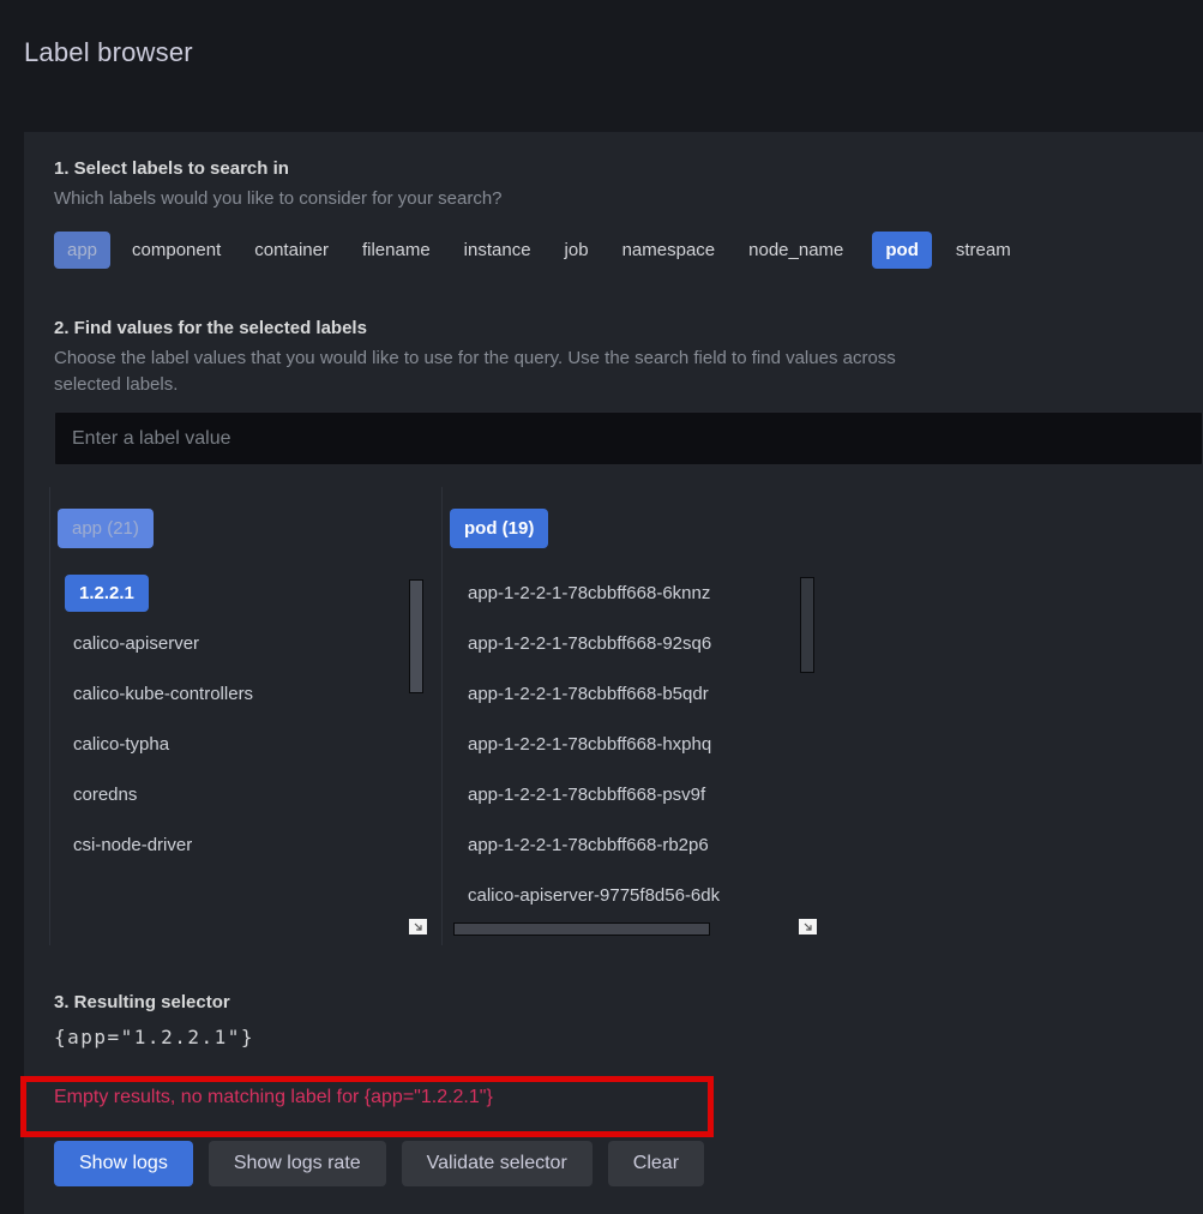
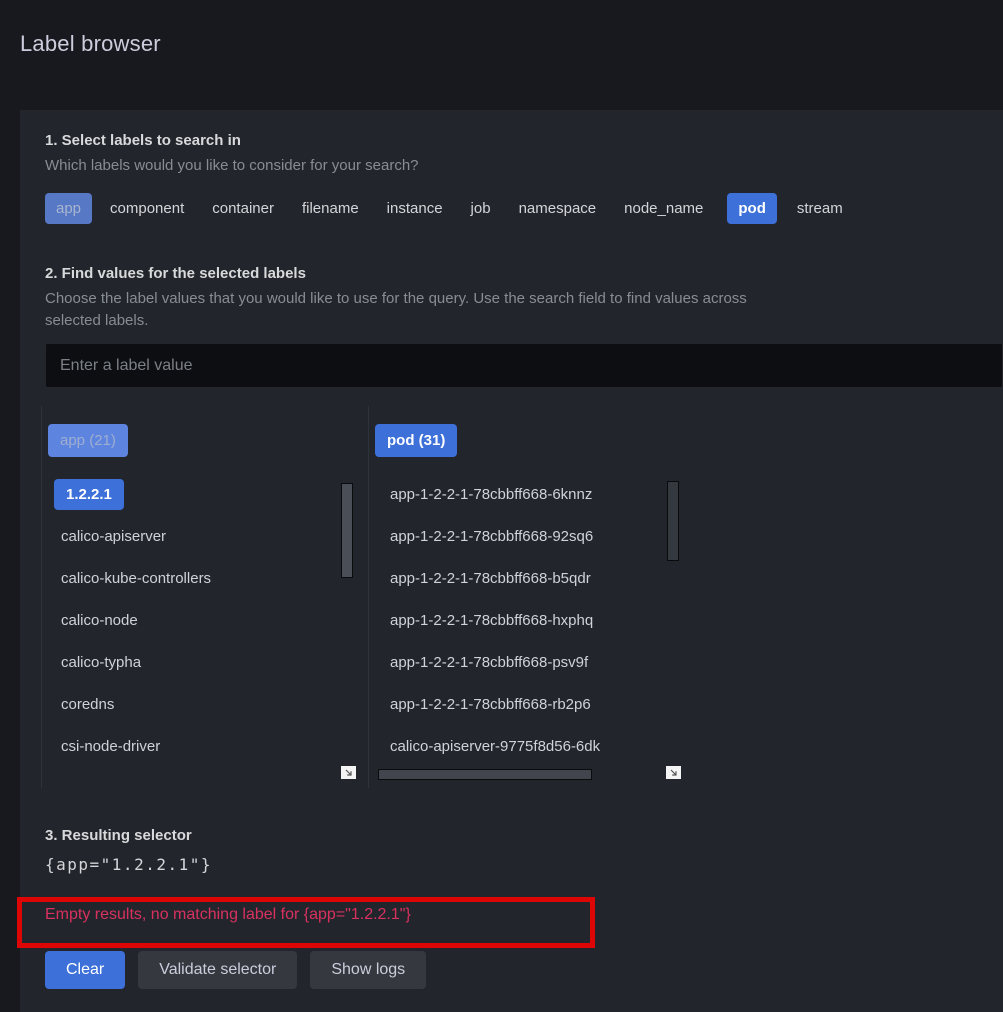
  Label browser
  1. Select labels to search in
  Which labels would you like to consider for your search?
  app
  component
  container
  filename
  instance
  job
  namespace
  node_name
  pod
  stream
  2. Find values for the selected labels
  Choose the label values that you would like to use for the query. Use the search field to find values across selected labels.
  Enter a label value
  app (21)
  1.2.2.1
  calico-apiserver
  calico-kube-controllers
+ calico-node
  calico-typha
  coredns
  csi-node-driver
- pod (19)
+ pod (31)
  app-1-2-2-1-78cbbff668-6knnz
  app-1-2-2-1-78cbbff668-92sq6
  app-1-2-2-1-78cbbff668-b5qdr
  app-1-2-2-1-78cbbff668-hxphq
  app-1-2-2-1-78cbbff668-psv9f
  app-1-2-2-1-78cbbff668-rb2p6
  calico-apiserver-9775f8d56-6dk
  3. Resulting selector
  {app="1.2.2.1"}
  Empty results, no matching label for {app="1.2.2.1"}
- Show logs
+ Clear
- Show logs rate
  Validate selector
- Clear
+ Show logs
